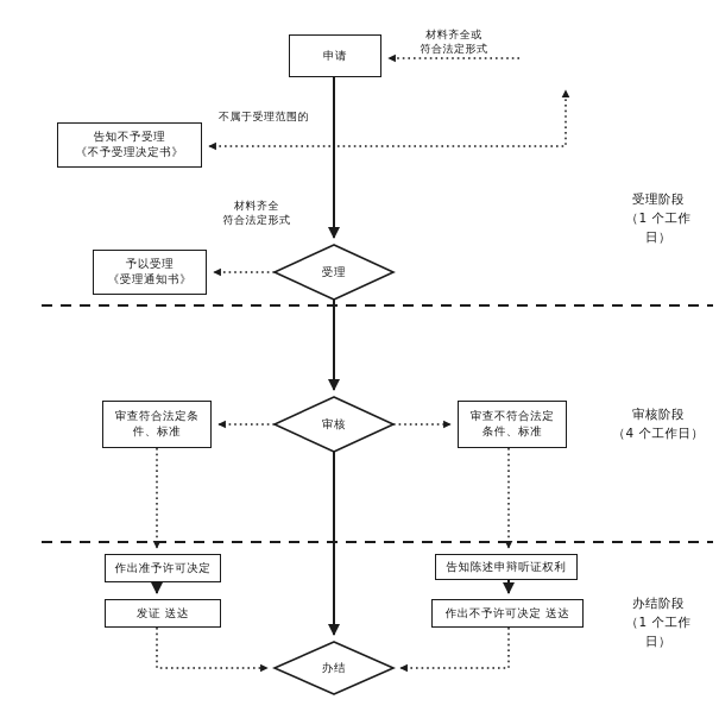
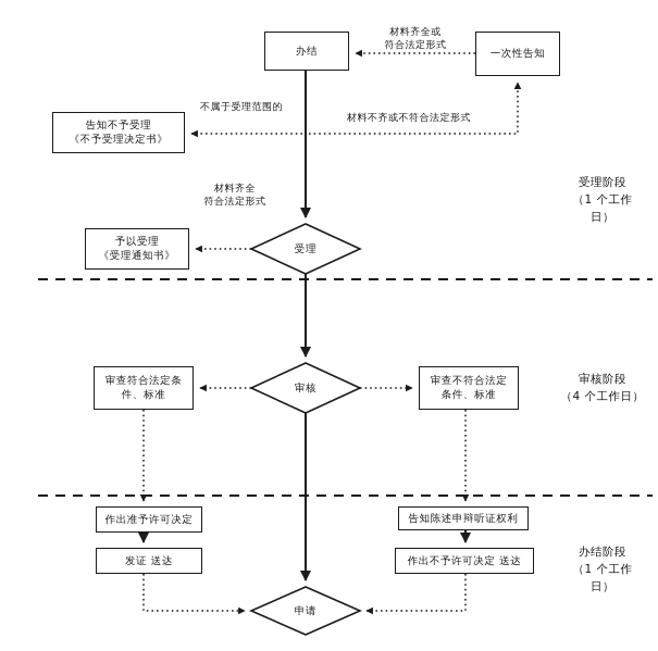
- 申请
+ 办结
+ 一次性告知
  告知不予受理
  《不予受理决定书》
  予以受理
  《受理通知书》
  审查符合法定条
  件、标准
  审查不符合法定
  条件、标准
  作出准予许可决定
  告知陈述申辩听证权利
  发证 送达
  作出不予许可决定 送达
  受理
  审核
- 办结
+ 申请
  材料齐全或
  符合法定形式
  不属于受理范围的
+ 材料不齐或不符合法定形式
  材料齐全
  符合法定形式
  受理阶段
  （1 个工作
  日）
  审核阶段
  （4 个工作日）
  办结阶段
  （1 个工作
  日）
